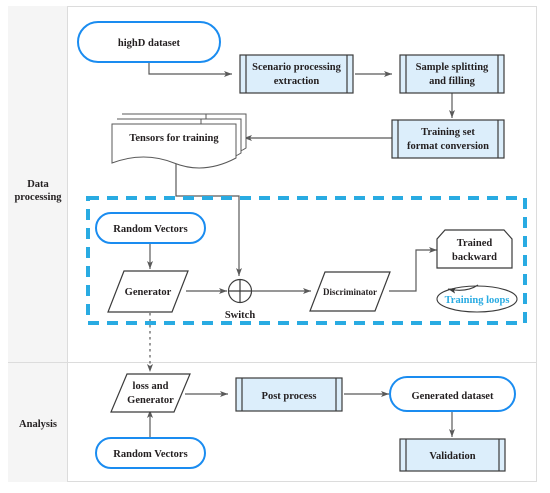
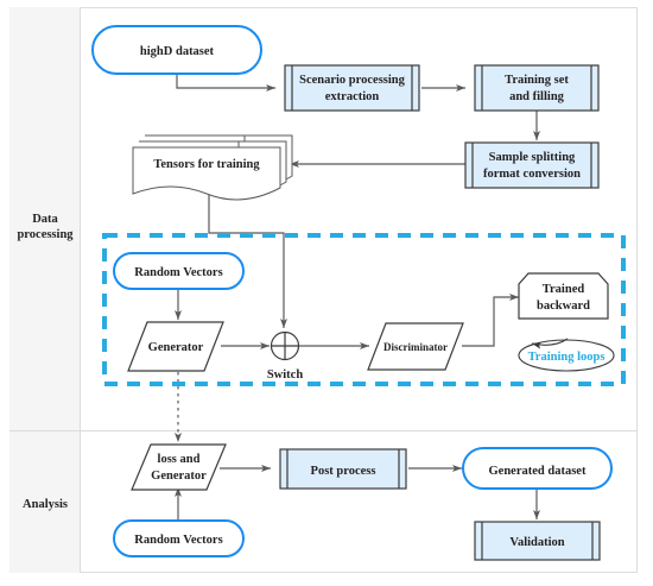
  Data
  processing
  Analysis
  highD dataset
  Scenario processing
  extraction
- Sample splitting
+ Training set
  and filling
- Training set
+ Sample splitting
  format conversion
  Tensors for training
  Random Vectors
  Generator
  Switch
  Discriminator
  Trained
  backward
  Training loops
  loss and
  Generator
  Random Vectors
  Post process
  Generated dataset
  Validation
